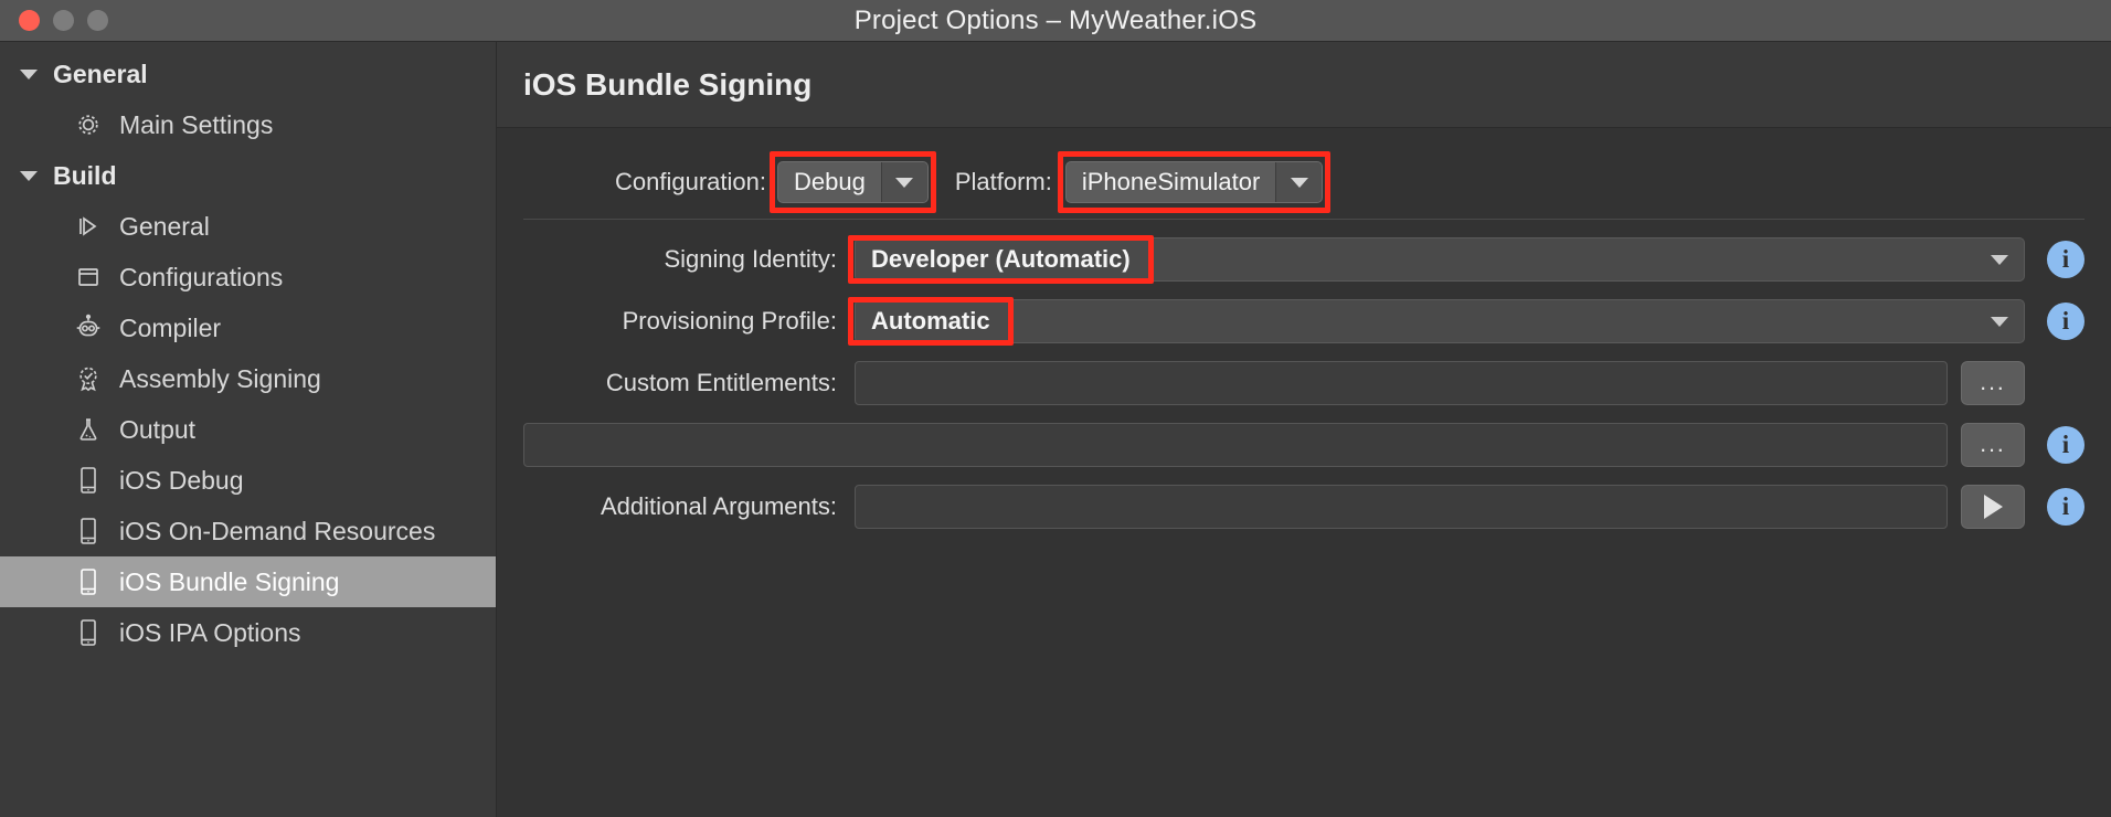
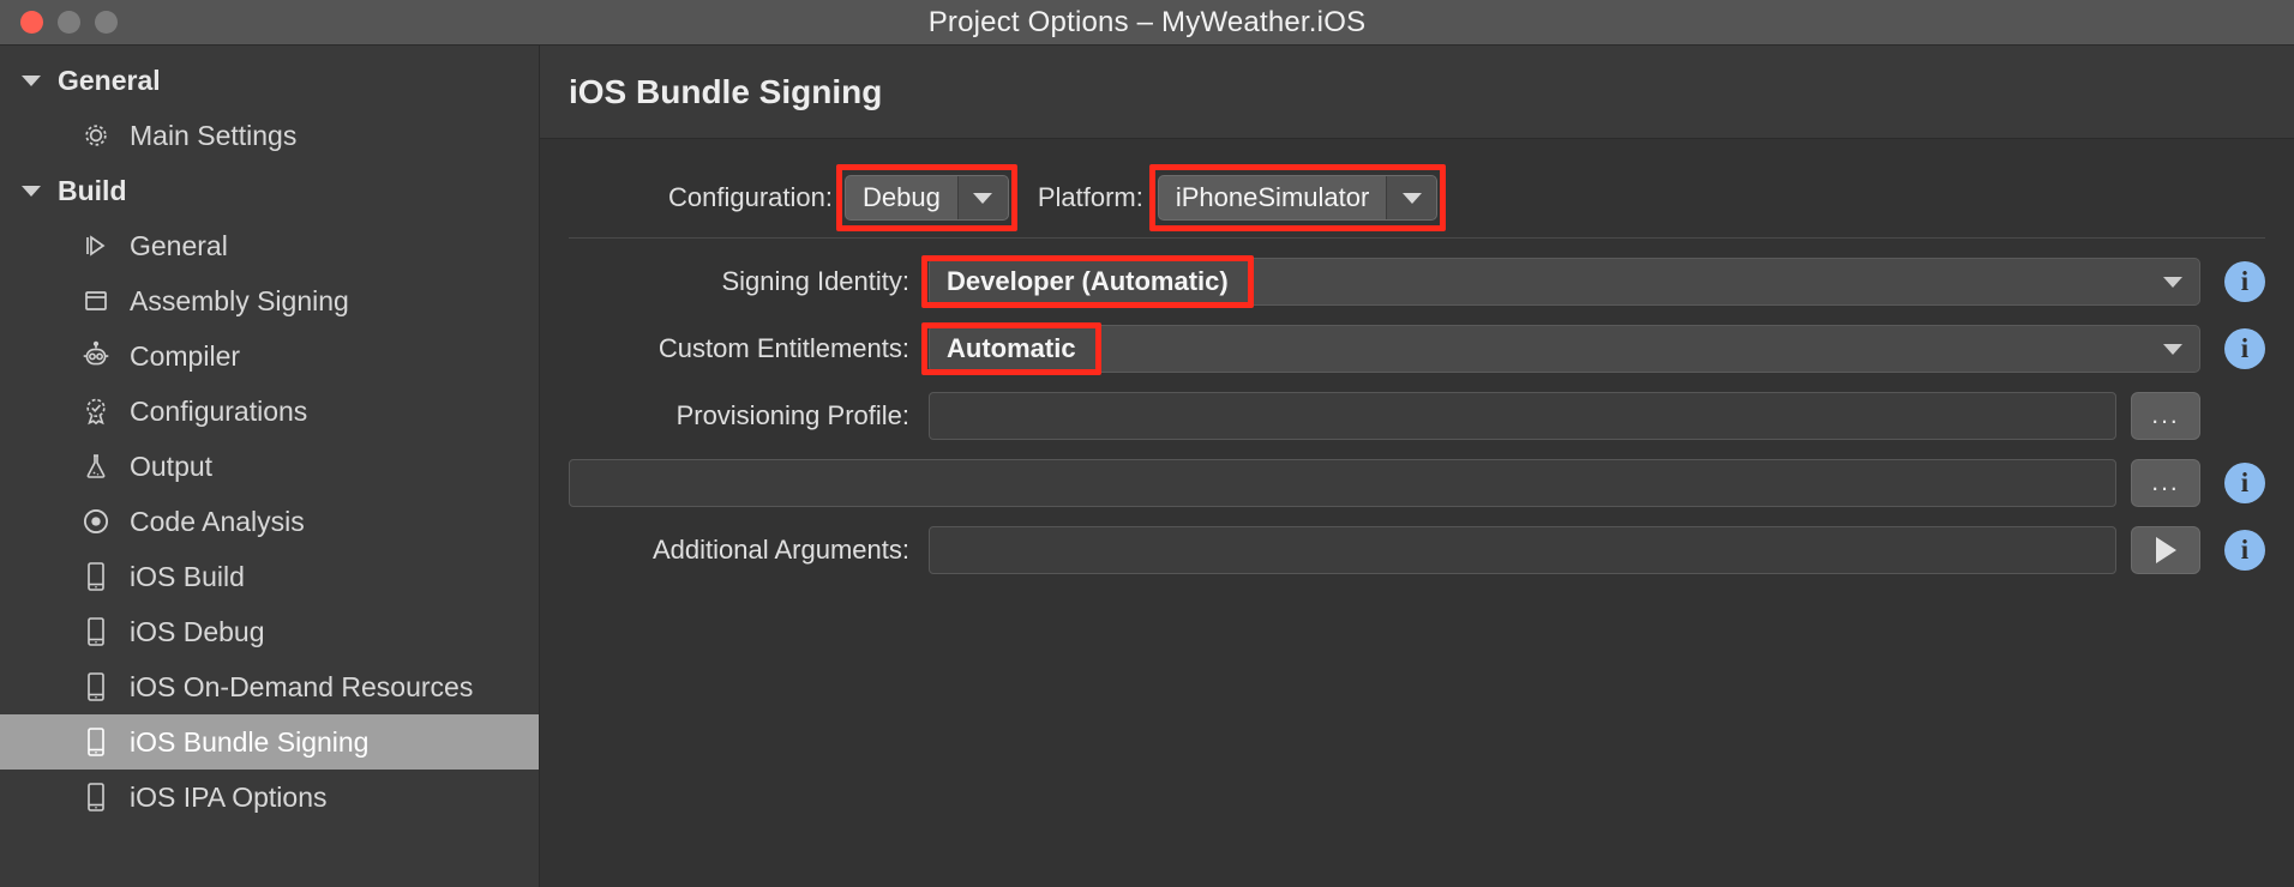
  Project Options – MyWeather.iOS
  General
  Main Settings
  Build
  General
- Configurations
+ Assembly Signing
  Compiler
- Assembly Signing
+ Configurations
  Output
+ Code Analysis
+ iOS Build
  iOS Debug
  iOS On-Demand Resources
  iOS Bundle Signing
  iOS IPA Options
  iOS Bundle Signing
  Configuration:
  Debug
  Platform:
  iPhoneSimulator
  Signing Identity:
  Developer (Automatic)
  i
- Provisioning Profile:
+ Custom Entitlements:
  Automatic
  i
- Custom Entitlements:
+ Provisioning Profile:
  ...
  ...
  i
  Additional Arguments:
  i
